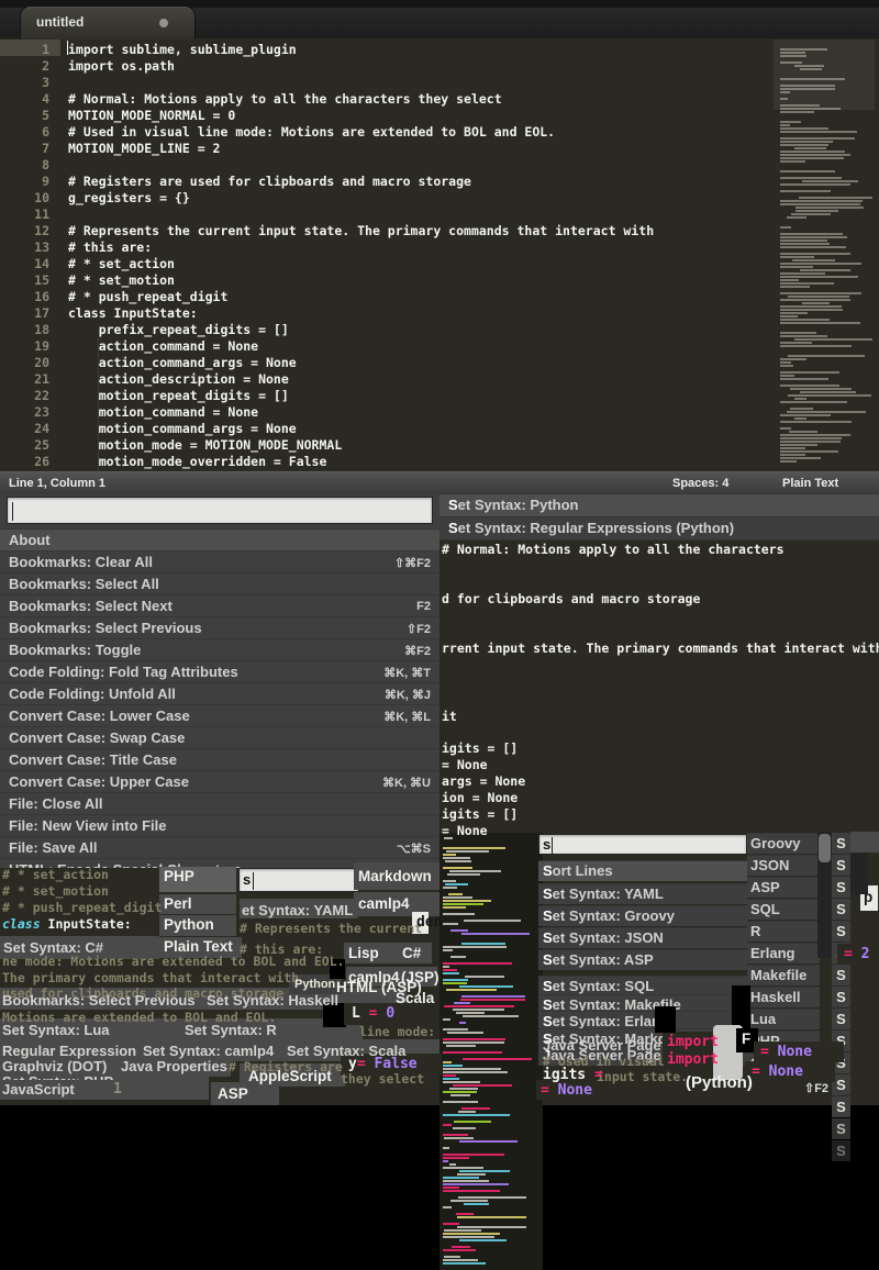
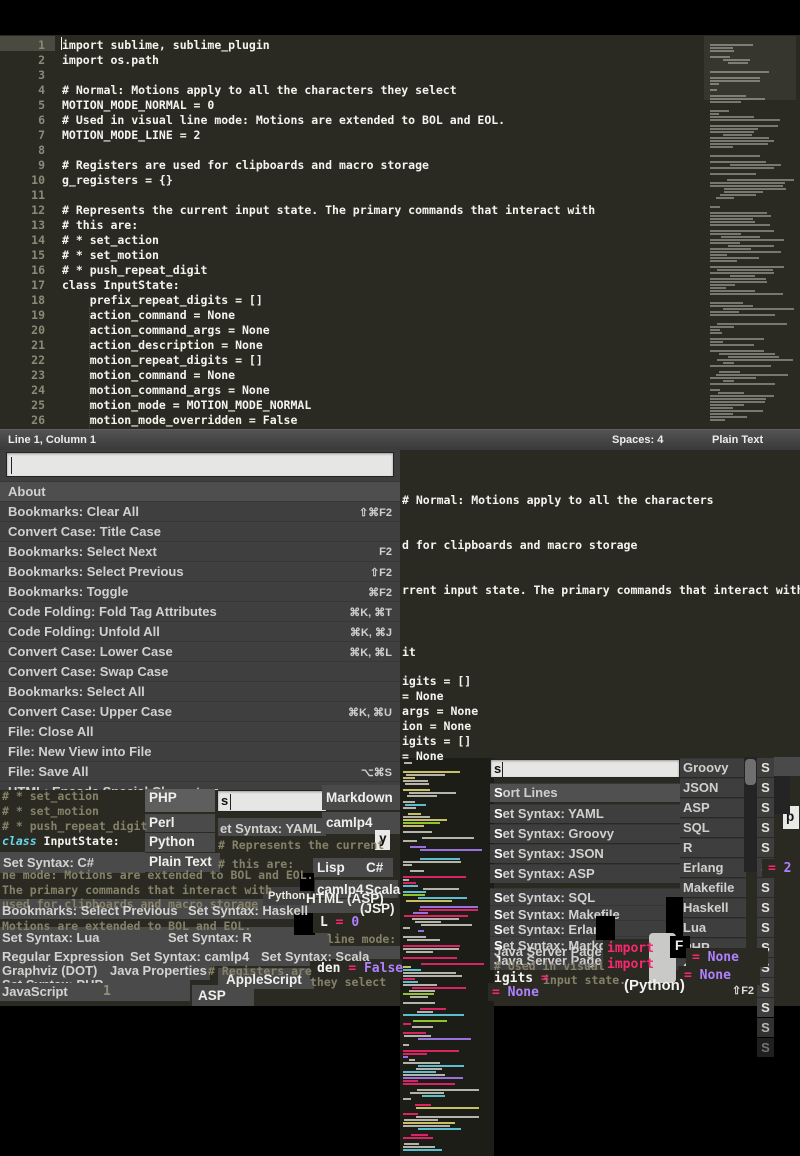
- untitled
  1
  2
  3
  4
  5
  6
  7
  8
  9
  10
  11
  12
  13
  14
  15
  16
  17
  18
  19
  20
  21
  22
  23
  24
  25
  26
  import sublime, sublime_plugin
  import os.path
  # Normal: Motions apply to all the characters they select
  MOTION_MODE_NORMAL = 0
  # Used in visual line mode: Motions are extended to BOL and EOL.
  MOTION_MODE_LINE = 2
  # Registers are used for clipboards and macro storage
  g_registers = {}
  # Represents the current input state. The primary commands that interact with
  # this are:
  # * set_action
  # * set_motion
  # * push_repeat_digit
  class InputState:
  prefix_repeat_digits = []
  action_command = None
  action_command_args = None
  action_description = None
  motion_repeat_digits = []
  motion_command = None
  motion_command_args = None
  motion_mode = MOTION_MODE_NORMAL
  motion_mode_overridden = False
  Line 1, Column 1
  Spaces: 4
  Plain Text
  About
  Bookmarks: Clear All
  ⇧⌘F2
- Bookmarks: Select All
+ Convert Case: Title Case
  Bookmarks: Select Next
  F2
  Bookmarks: Select Previous
  ⇧F2
  Bookmarks: Toggle
  ⌘F2
  Code Folding: Fold Tag Attributes
  ⌘K, ⌘T
  Code Folding: Unfold All
  ⌘K, ⌘J
  Convert Case: Lower Case
  ⌘K, ⌘L
  Convert Case: Swap Case
- Convert Case: Title Case
+ Bookmarks: Select All
  Convert Case: Upper Case
  ⌘K, ⌘U
  File: Close All
  File: New View into File
  File: Save All
  ⌥⌘S
- Set Syntax: Python
- Set Syntax: Regular Expressions (Python)
  Sort Lines
  Set Syntax: YAML
  Set Syntax: Groovy
  Set Syntax: JSON
  Set Syntax: ASP
  Set Syntax: SQL
  Set Syntax: Makefile
  Set Syntax: Erla
  Set Syntax: Mark
  Java Server Page
  s
  Groovy
  JSON
  ASP
  SQL
  R
  Erlang
  Makefile
  Haskell
  Lua
  S
  S
  S
  S
  S
  S
  S
  S
  S
  S
  S
  S
  S
  PHP
  Perl
  Python
  Plain Text
  s
  # Normal: Motions apply to all the characters
  d for clipboards and macro storage
  rrent input state. The primary commands that interact wit
  it
  igits = []
  = None
  args = None
  ion = None
  igits = []
  = None
  # * set_action
  # * set_motion
  # * push_repeat_digit
  class InputState:
  ne mode: Motions are extended to BOL and EOL.
  The primary commands that interact with
  used for clipboards and macro storage
  Motions are extended to BOL and EOL.
  line mode:
  # Represents the current
  # this are:
  # Registers are
  they select
  # Used in visual
  input state.
  Set Syntax: C#
  Bookmarks: Select Previous
  Set Syntax: Haskell
  HTML (ASP)
- Scala
+ (JSP)
  Set Syntax: Lua
  Set Syntax: R
  Regular Expression
  Set Syntax: camlp4
  Set Syntax: Scala
  Graphviz (DOT)
  Java Properties
  JavaScript
  1
  AppleScript
  ASP
  et Syntax: YAML
  Lisp
  C#
  camlp4
- (JSP)
+ Scala
  Markdown
  camlp4
  Python
  Java Server Page
  import
  import
  igits =
  (Python)
  = None
  = None
  = None
  ⇧F2
  L = 0
- y= False
+ den = False
  = 2
- den
+ y
  p
  F
